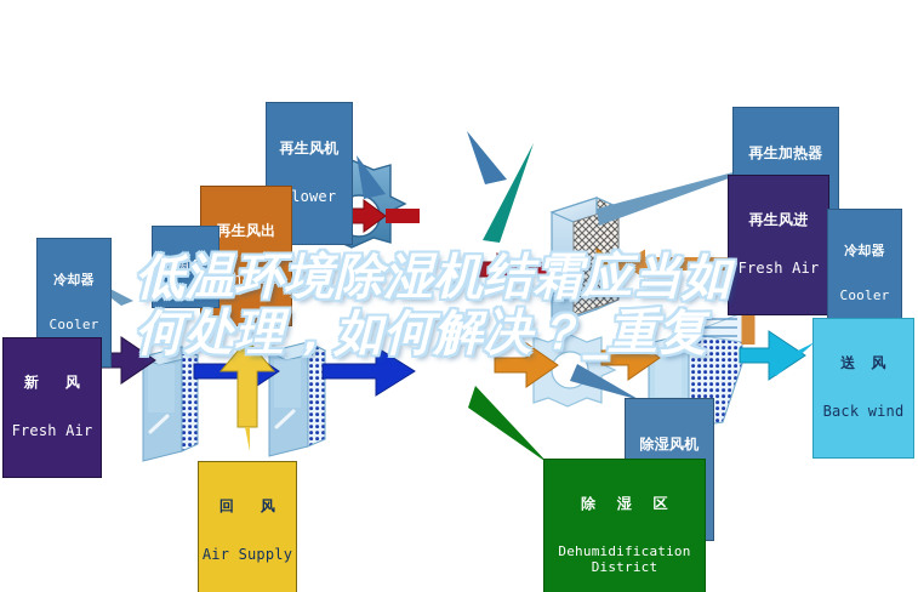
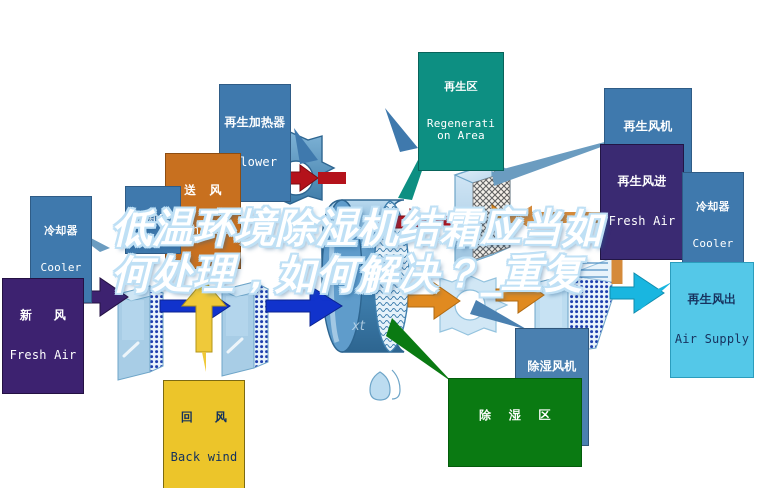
+ xt
- 再生风机
+ 再生加热器
  lower
+ 再生区
+ Regenerati
+ on Area
- 再生加热器
+ 再生风机
- 再生风出
+ 送 风
  xhaust
  再生风进
  Fresh Air
  冷却器
  Cooler
  冷却器
  Cooler
  冷却器
  新 风
  Fresh Air
  回 风
- Air Supply
+ Back wind
  除湿风机
  除 湿 区
- Dehumidification
- District
- 送 风
+ 再生风出
- Back wind
+ Air Supply
  低温环境除湿机结霜应当如
  何处理，如何解决？_重复
